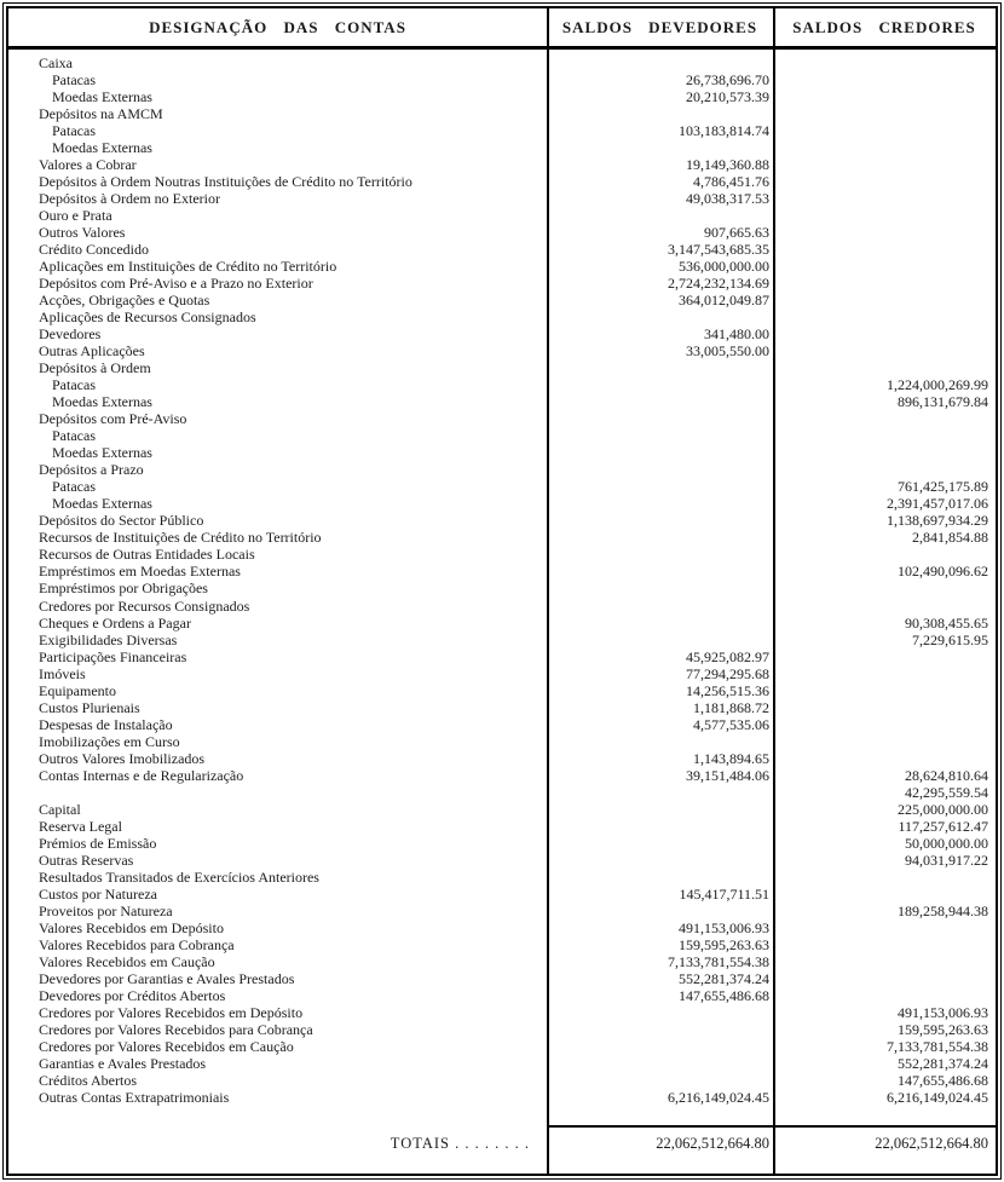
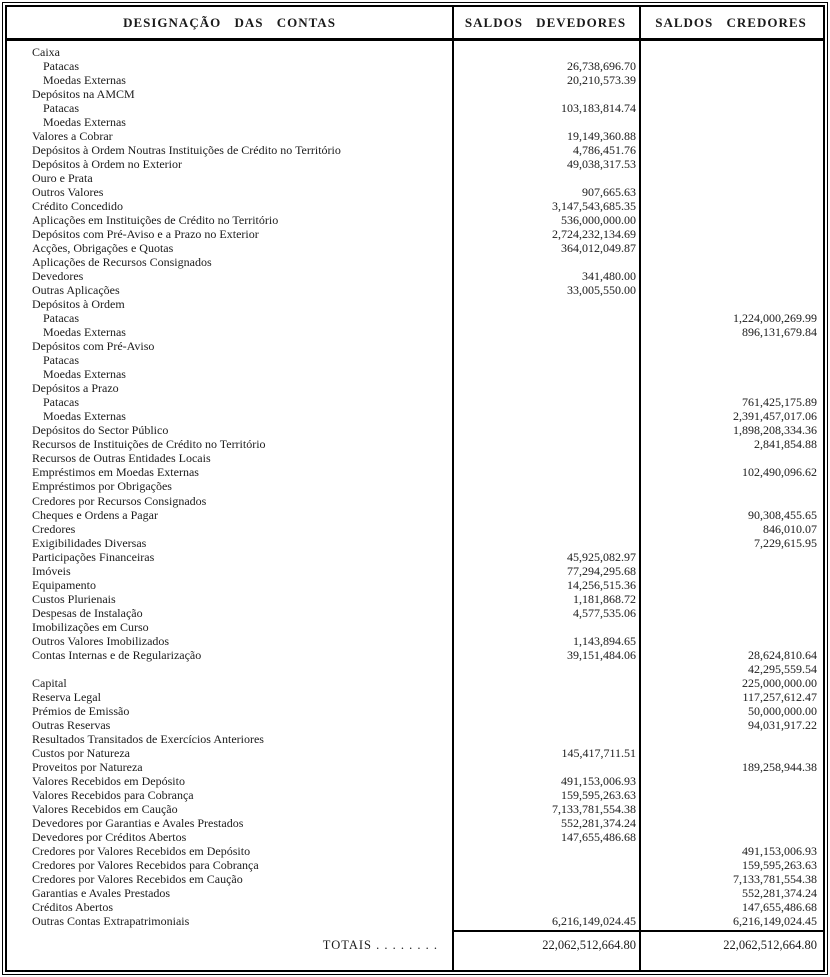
  DESIGNAÇÃO DAS CONTAS
  SALDOS DEVEDORES
  SALDOS CREDORES
  Caixa
  Patacas
  26,738,696.70
  Moedas Externas
  20,210,573.39
  Depósitos na AMCM
  Patacas
  103,183,814.74
  Moedas Externas
  Valores a Cobrar
  19,149,360.88
  Depósitos à Ordem Noutras Instituições de Crédito no Território
  4,786,451.76
  Depósitos à Ordem no Exterior
  49,038,317.53
  Ouro e Prata
  Outros Valores
  907,665.63
  Crédito Concedido
  3,147,543,685.35
  Aplicações em Instituições de Crédito no Território
  536,000,000.00
  Depósitos com Pré-Aviso e a Prazo no Exterior
  2,724,232,134.69
  Acções, Obrigações e Quotas
  364,012,049.87
  Aplicações de Recursos Consignados
  Devedores
  341,480.00
  Outras Aplicações
  33,005,550.00
  Depósitos à Ordem
  Patacas
  1,224,000,269.99
  Moedas Externas
  896,131,679.84
  Depósitos com Pré-Aviso
  Patacas
  Moedas Externas
  Depósitos a Prazo
  Patacas
  761,425,175.89
  Moedas Externas
  2,391,457,017.06
  Depósitos do Sector Público
- 1,138,697,934.29
+ 1,898,208,334.36
  Recursos de Instituições de Crédito no Território
  2,841,854.88
  Recursos de Outras Entidades Locais
  Empréstimos em Moedas Externas
  102,490,096.62
  Empréstimos por Obrigações
  Credores por Recursos Consignados
  Cheques e Ordens a Pagar
  90,308,455.65
+ Credores
+ 846,010.07
  Exigibilidades Diversas
  7,229,615.95
  Participações Financeiras
  45,925,082.97
  Imóveis
  77,294,295.68
  Equipamento
  14,256,515.36
  Custos Plurienais
  1,181,868.72
  Despesas de Instalação
  4,577,535.06
  Imobilizações em Curso
  Outros Valores Imobilizados
  1,143,894.65
  Contas Internas e de Regularização
  39,151,484.06
  28,624,810.64
  42,295,559.54
  Capital
  225,000,000.00
  Reserva Legal
  117,257,612.47
  Prémios de Emissão
  50,000,000.00
  Outras Reservas
  94,031,917.22
  Resultados Transitados de Exercícios Anteriores
  Custos por Natureza
  145,417,711.51
  Proveitos por Natureza
  189,258,944.38
  Valores Recebidos em Depósito
  491,153,006.93
  Valores Recebidos para Cobrança
  159,595,263.63
  Valores Recebidos em Caução
  7,133,781,554.38
  Devedores por Garantias e Avales Prestados
  552,281,374.24
  Devedores por Créditos Abertos
  147,655,486.68
  Credores por Valores Recebidos em Depósito
  491,153,006.93
  Credores por Valores Recebidos para Cobrança
  159,595,263.63
  Credores por Valores Recebidos em Caução
  7,133,781,554.38
  Garantias e Avales Prestados
  552,281,374.24
  Créditos Abertos
  147,655,486.68
  Outras Contas Extrapatrimoniais
  6,216,149,024.45
  6,216,149,024.45
  TOTAIS . . . . . . . .
  22,062,512,664.80
  22,062,512,664.80
